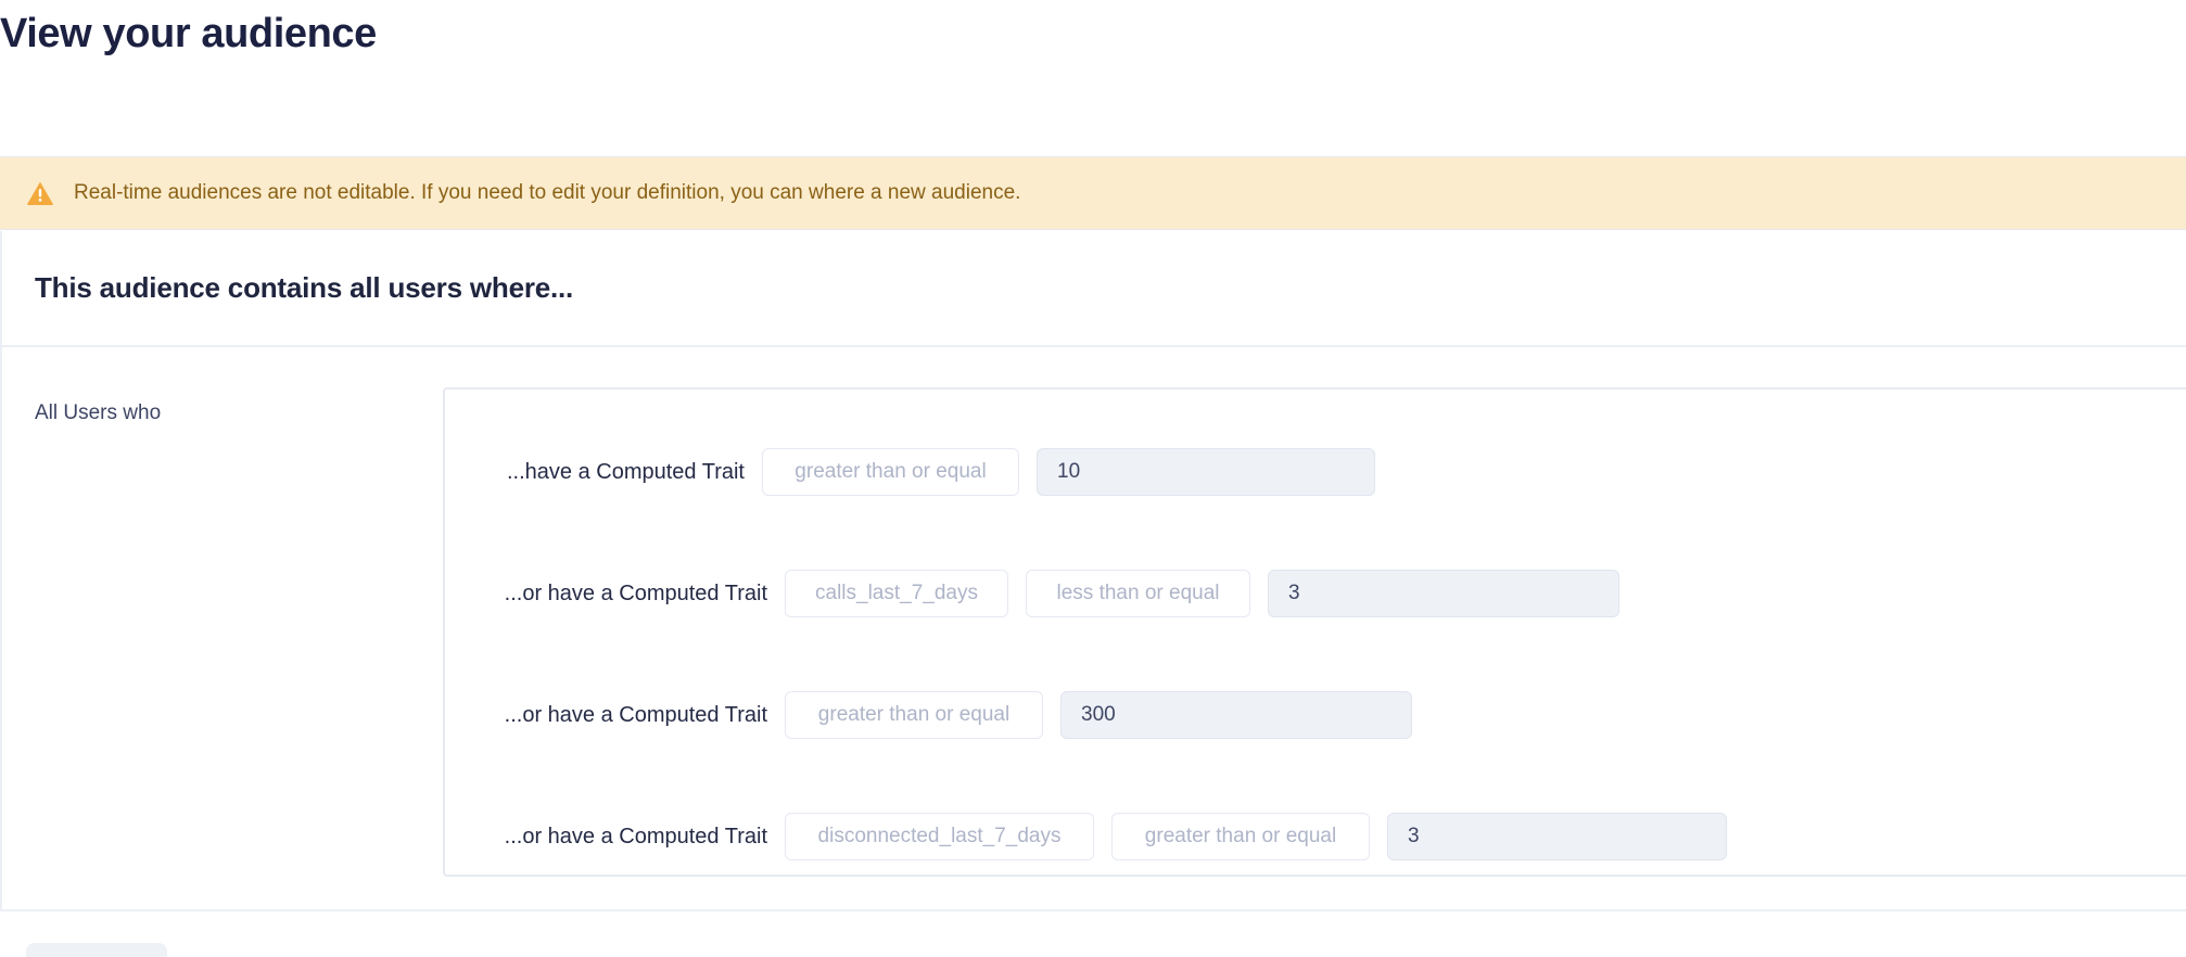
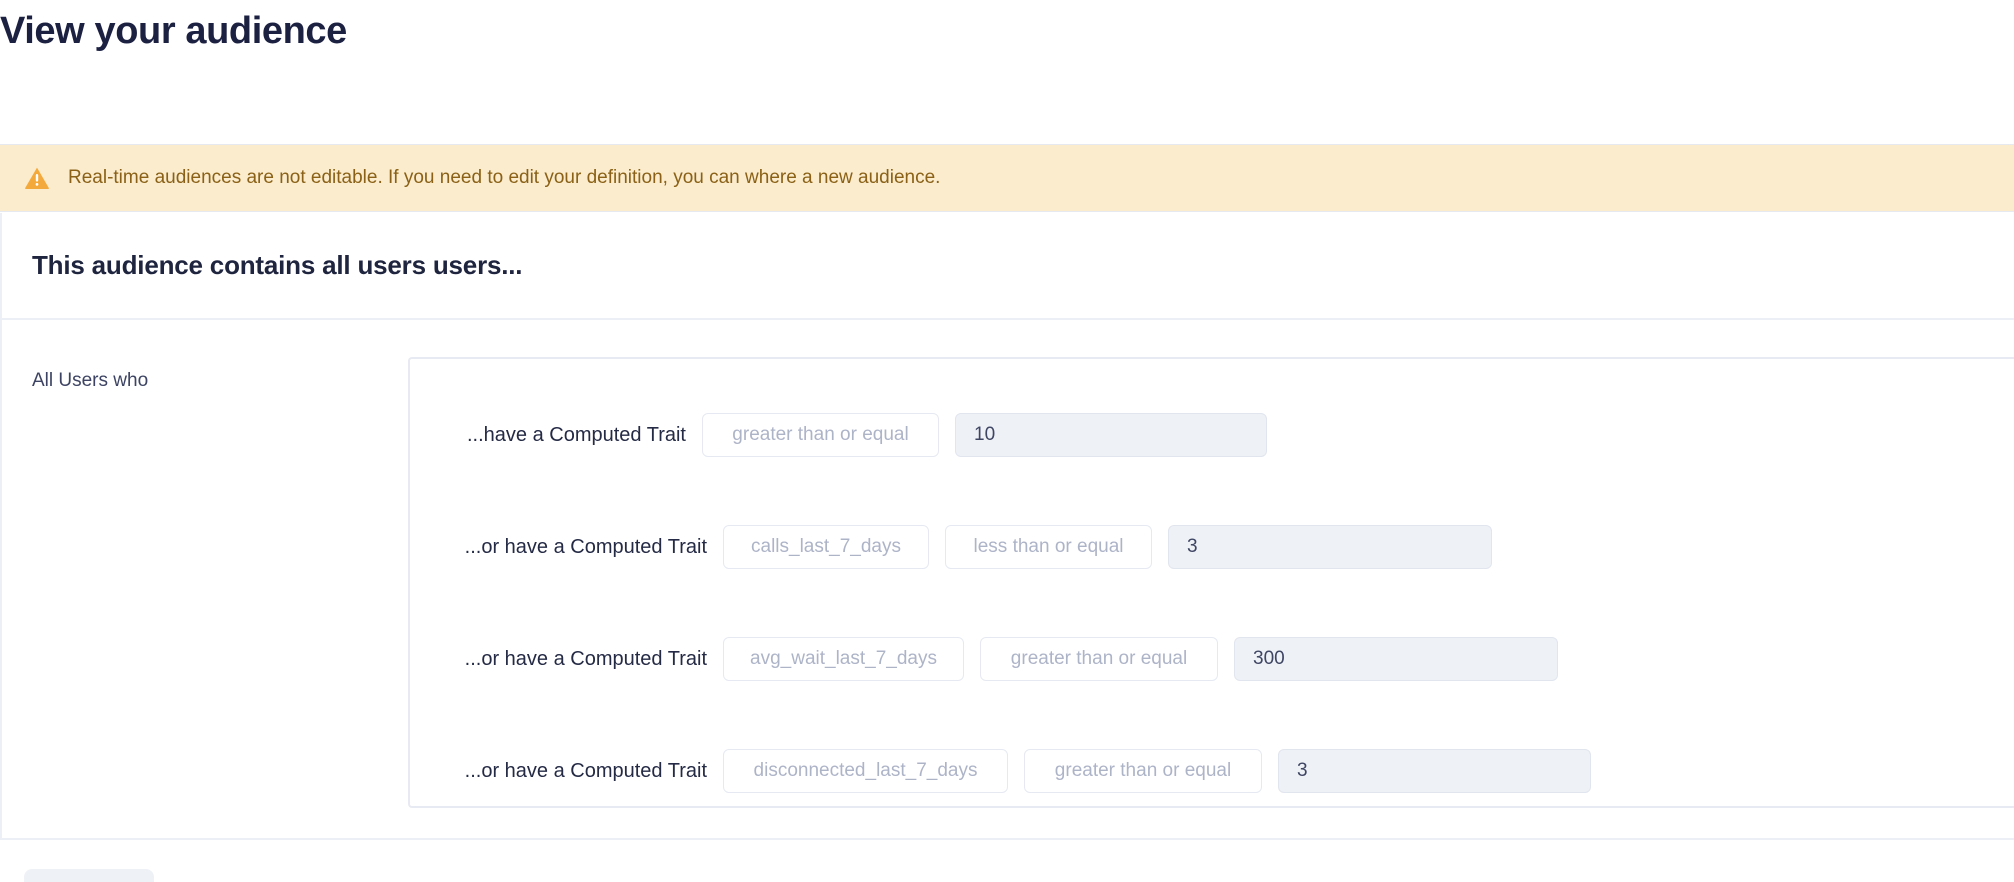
  View your audience
  Real-time audiences are not editable. If you need to edit your definition, you can where a new audience.
- This audience contains all users where...
+ This audience contains all users users...
  All Users who
  ...have a Computed Trait
  greater than or equal
  10
  ...or have a Computed Trait
  calls_last_7_days
  less than or equal
  3
  ...or have a Computed Trait
+ avg_wait_last_7_days
  greater than or equal
  300
  ...or have a Computed Trait
  disconnected_last_7_days
  greater than or equal
  3
